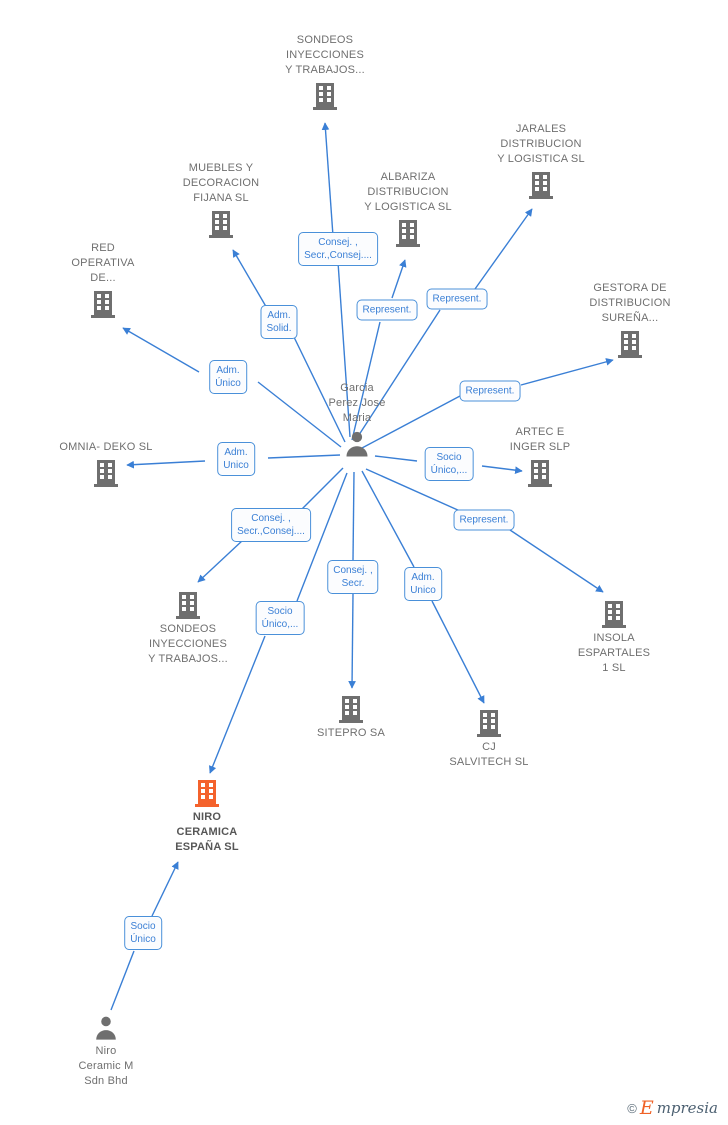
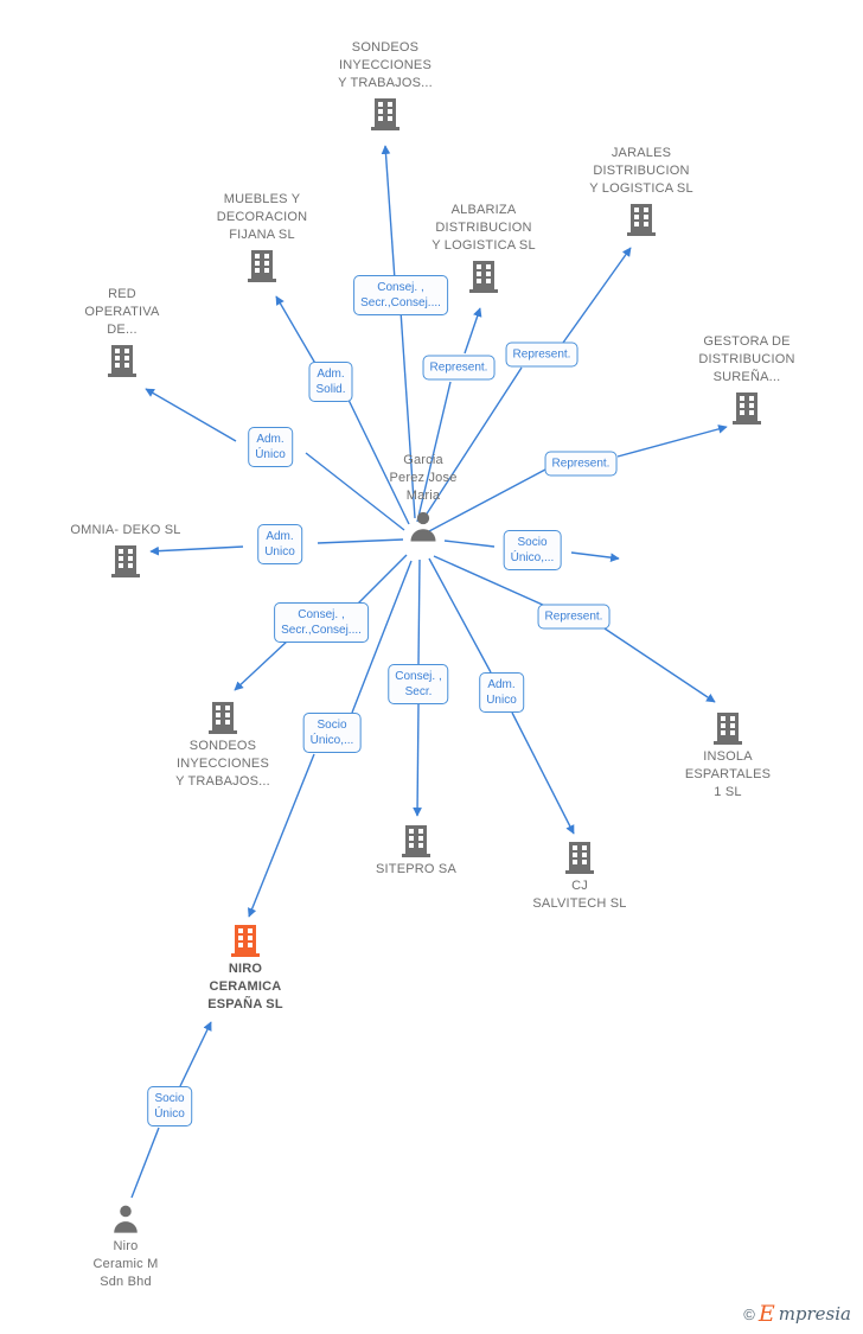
  Garcia
  Perez Jose
  Maria
  SONDEOS
  INYECCIONES
  Y TRABAJOS...
  MUEBLES Y
  DECORACION
  FIJANA SL
  ALBARIZA
  DISTRIBUCION
  Y LOGISTICA SL
  JARALES
  DISTRIBUCION
  Y LOGISTICA SL
  RED
  OPERATIVA
  DE...
  GESTORA DE
  DISTRIBUCION
  SUREÑA...
  OMNIA- DEKO SL
- ARTEC E
- INGER SLP
  SONDEOS
  INYECCIONES
  Y TRABAJOS...
  INSOLA
  ESPARTALES
  1 SL
  SITEPRO SA
  CJ
  SALVITECH SL
  NIRO
  CERAMICA
  ESPAÑA SL
  Niro
  Ceramic M
  Sdn Bhd
  Consej. ,
  Secr.,Consej....
  Adm.
  Solid.
  Represent.
  Represent.
  Adm.
  Único
  Represent.
  Adm.
  Unico
  Socio
  Único,...
  Consej. ,
  Secr.,Consej....
  Represent.
  Consej. ,
  Secr.
  Adm.
  Unico
  Socio
  Único,...
  Socio
  Único
  ©
  E
  mpresia
